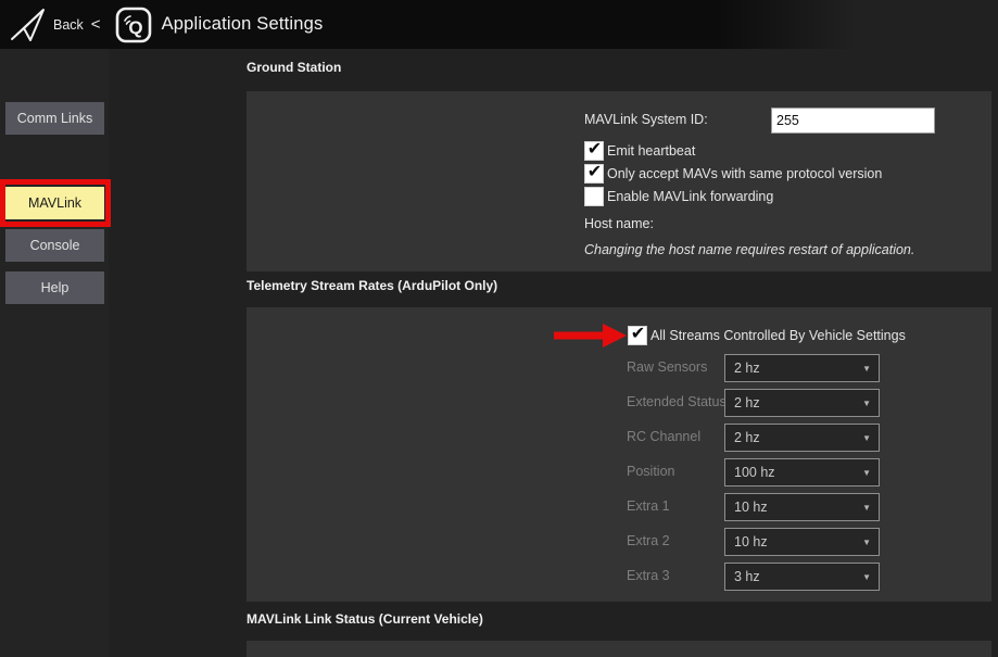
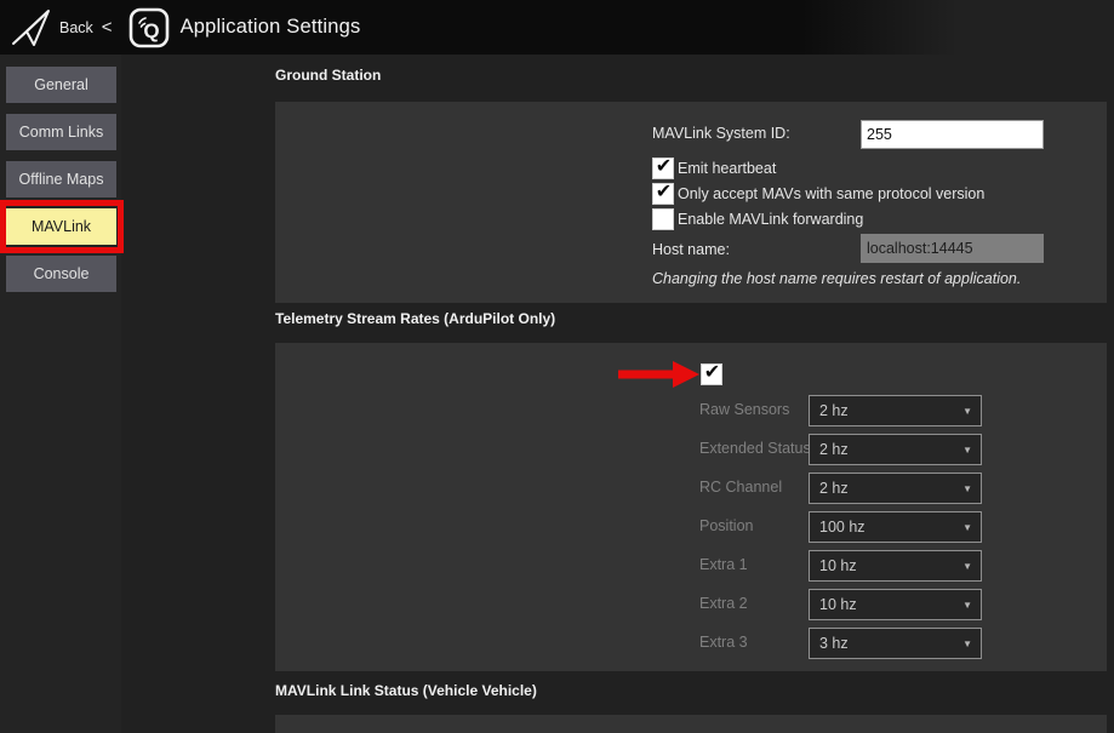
  Back
  <
  Q
  Application Settings
+ General
  Comm Links
+ Offline Maps
  MAVLink
  Console
- Help
  Ground Station
  MAVLink System ID:
  255
  Emit heartbeat
  Only accept MAVs with same protocol version
  Enable MAVLink forwarding
  Host name:
+ localhost:14445
  Changing the host name requires restart of application.
  Telemetry Stream Rates (ArduPilot Only)
- All Streams Controlled By Vehicle Settings
  Raw Sensors
  2 hz
  Extended Status
  2 hz
  RC Channel
  2 hz
  Position
  100 hz
  Extra 1
  10 hz
  Extra 2
  10 hz
  Extra 3
  3 hz
- MAVLink Link Status (Current Vehicle)
+ MAVLink Link Status (Vehicle Vehicle)
